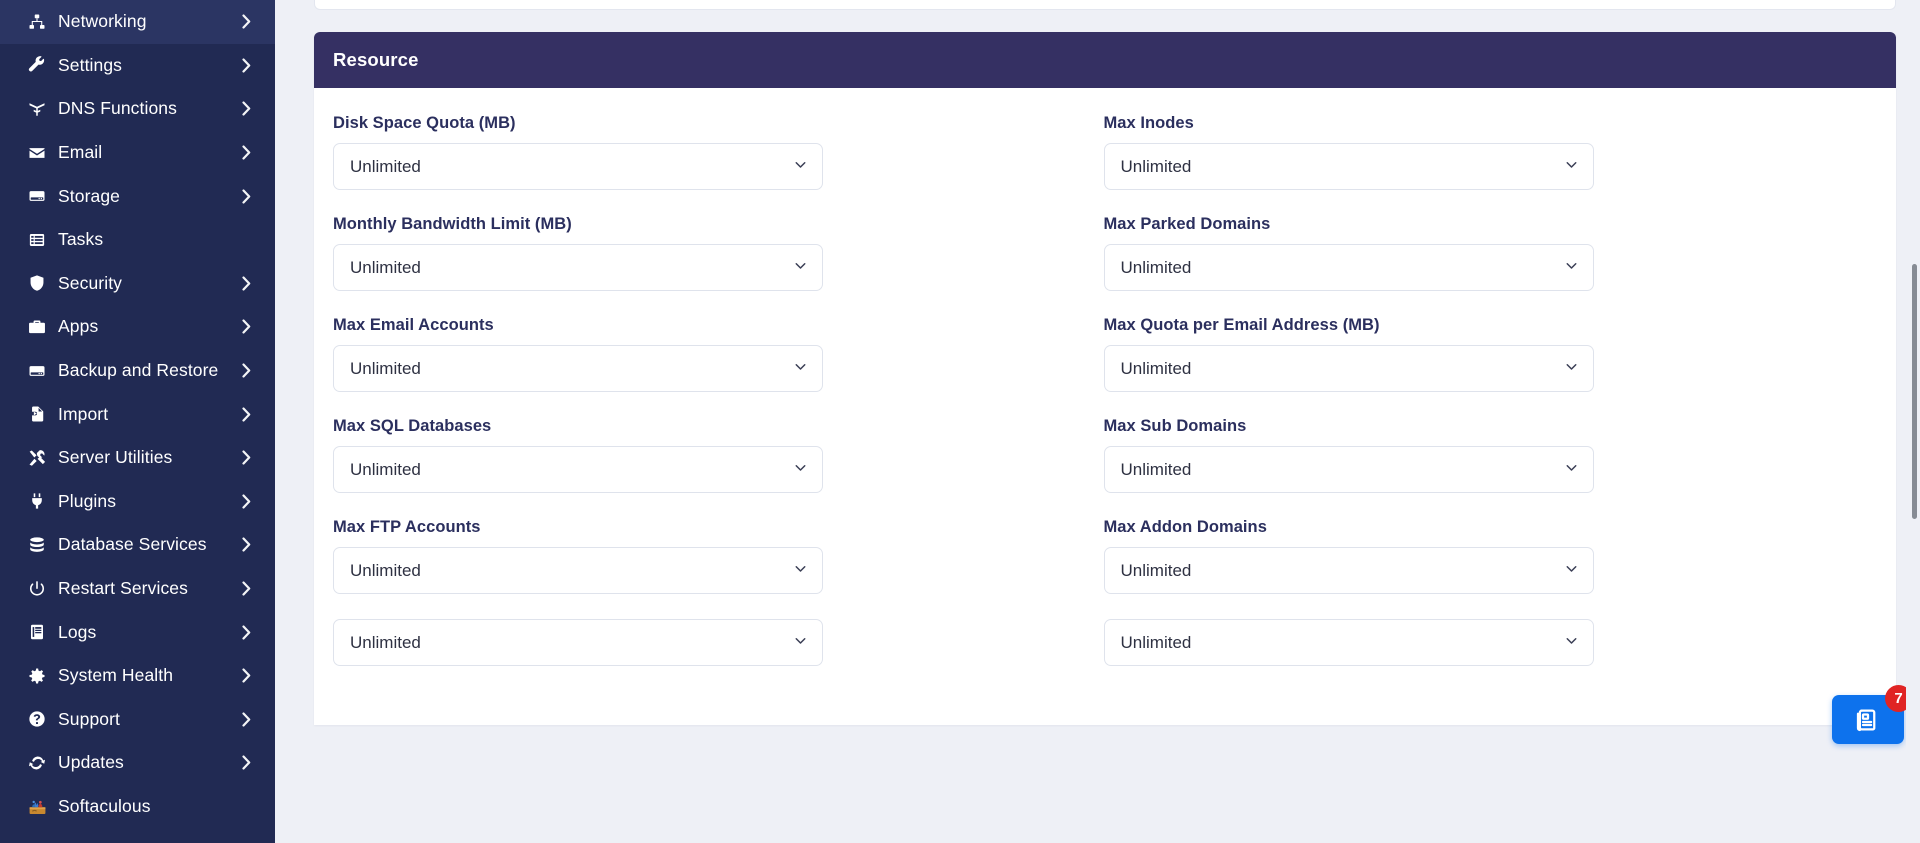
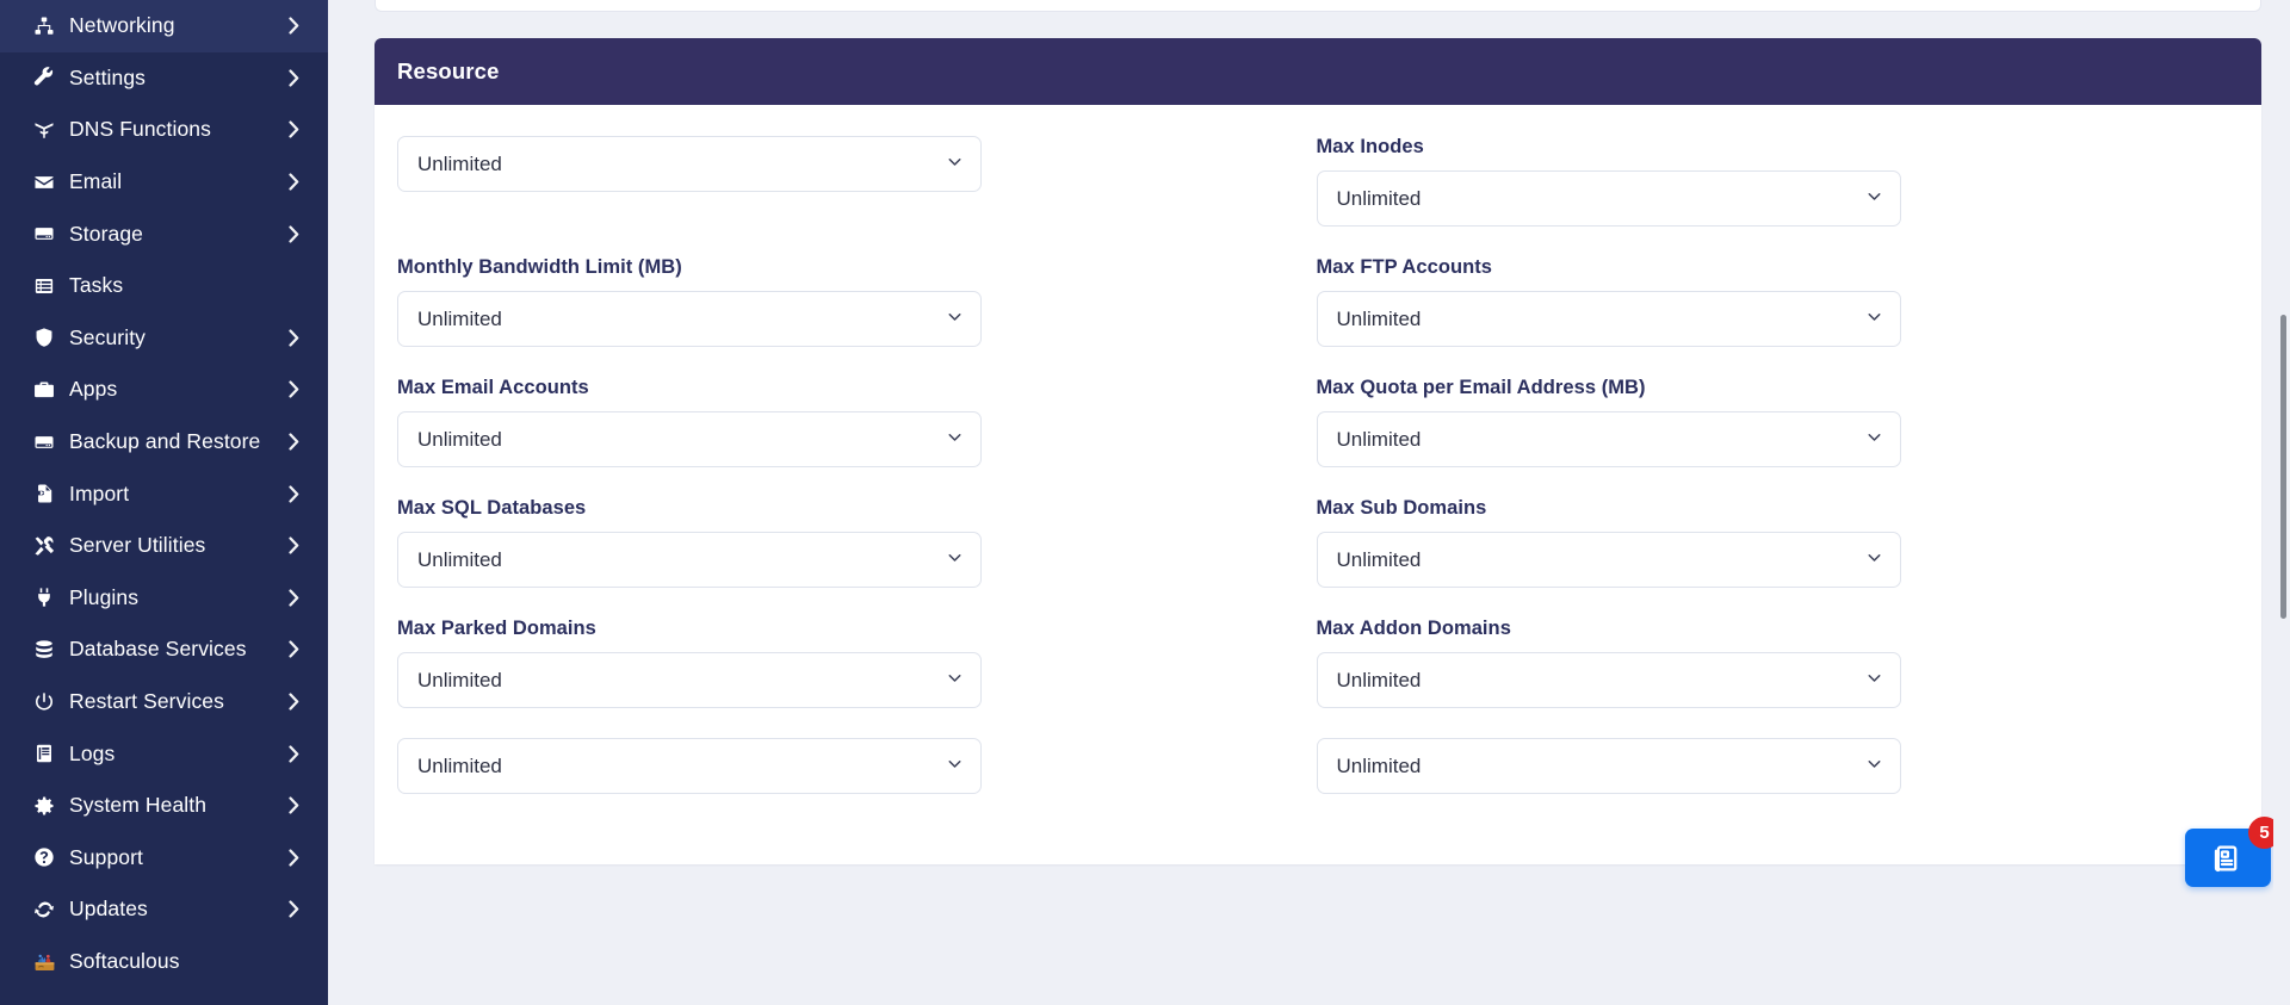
  Networking
  Settings
  DNS Functions
  Email
  Storage
  Tasks
  Security
  Apps
  Backup and Restore
  Import
  Server Utilities
  Plugins
  Database Services
  Restart Services
  Logs
  System Health
  Support
  Updates
  Softaculous
  Resource
- Disk Space Quota (MB)
  Unlimited
  Max Inodes
  Unlimited
  Monthly Bandwidth Limit (MB)
  Unlimited
- Max Parked Domains
+ Max FTP Accounts
  Unlimited
  Max Email Accounts
  Unlimited
  Max Quota per Email Address (MB)
  Unlimited
  Max SQL Databases
  Unlimited
  Max Sub Domains
  Unlimited
- Max FTP Accounts
+ Max Parked Domains
  Unlimited
  Max Addon Domains
  Unlimited
  Unlimited
  Unlimited
- 7
+ 5
